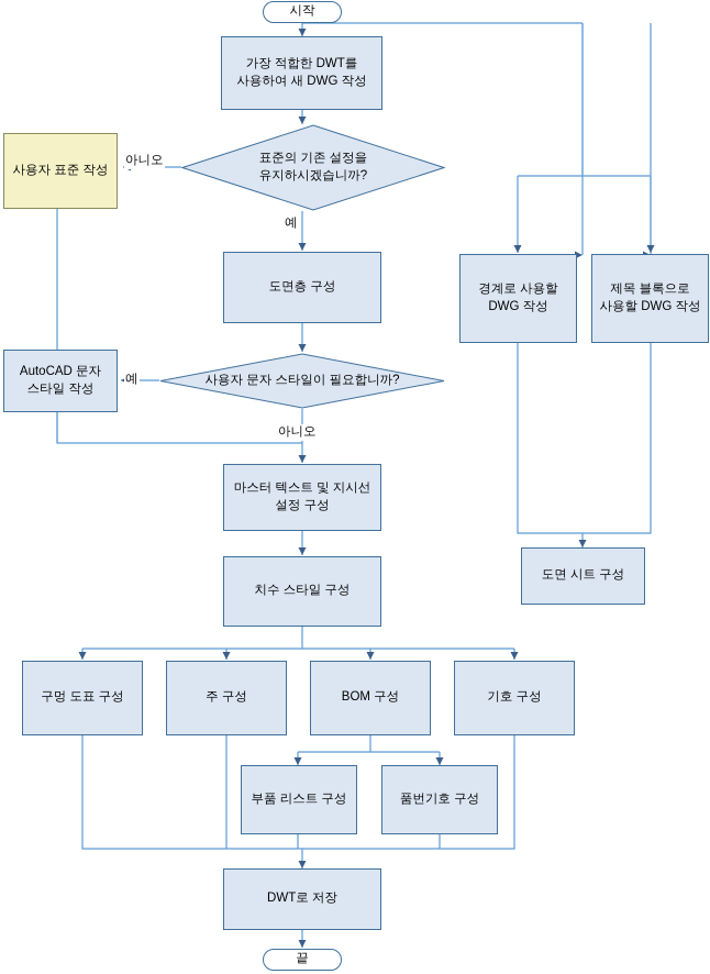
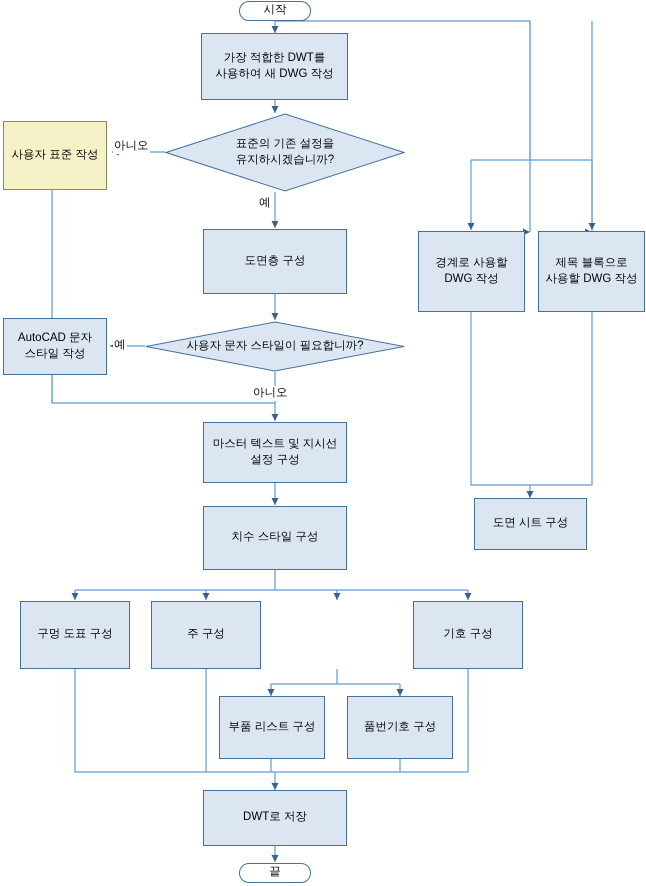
  시작
  가장 적합한 DWT를
  사용하여 새 DWG 작성
  표준의 기존 설정을
  유지하시겠습니까?
  사용자 표준 작성
  도면층 구성
  사용자 문자 스타일이 필요합니까?
  AutoCAD 문자
  스타일 작성
  마스터 텍스트 및 지시선
  설정 구성
  치수 스타일 구성
  구멍 도표 구성
  주 구성
- BOM 구성
  기호 구성
  부품 리스트 구성
  품번기호 구성
  DWT로 저장
  끝
  경계로 사용할
  DWG 작성
  제목 블록으로
  사용할 DWG 작성
  도면 시트 구성
  아니오
  예
  예
  아니오
